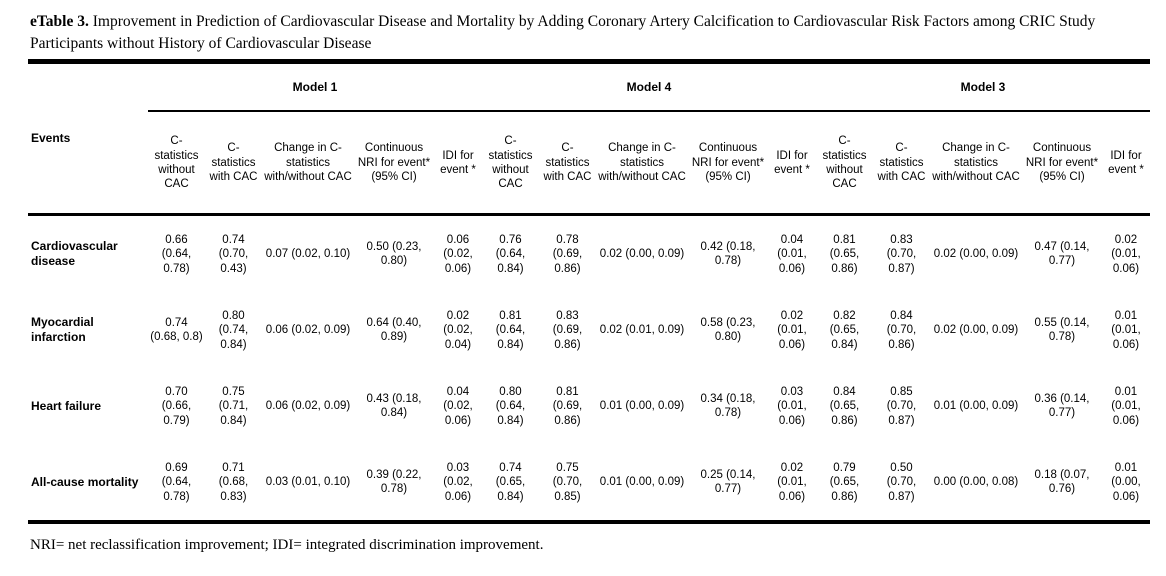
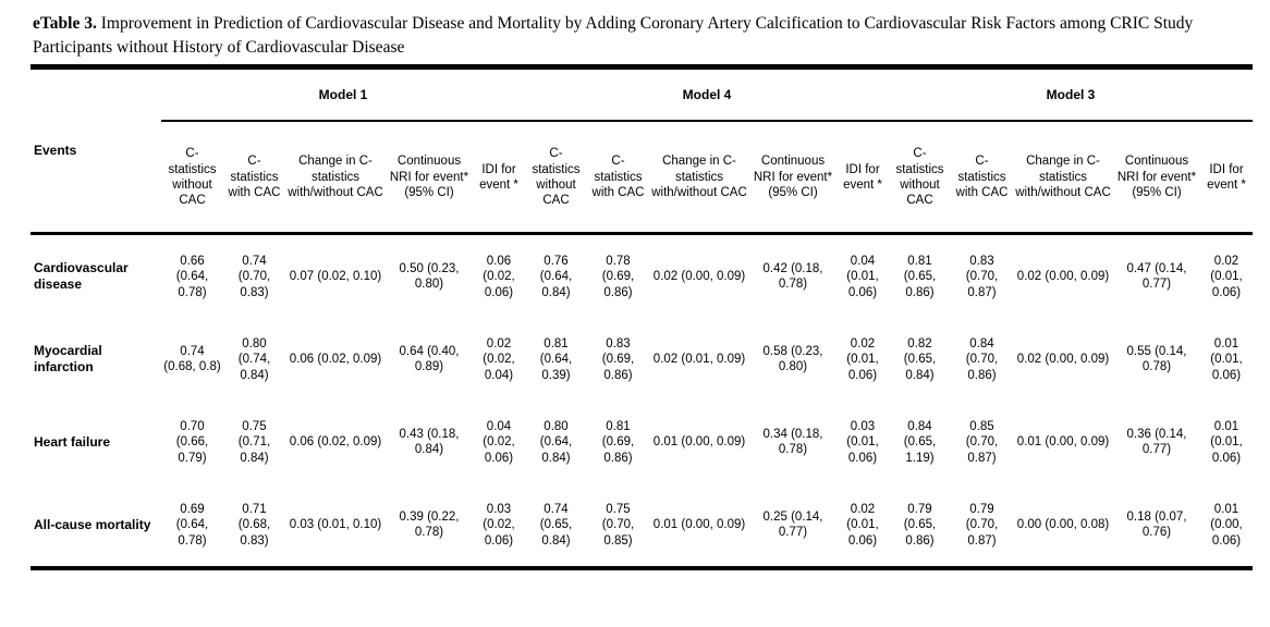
  eTable 3. Improvement in Prediction of Cardiovascular Disease and Mortality by Adding Coronary Artery Calcification to Cardiovascular Risk Factors among CRIC Study Participants without History of Cardiovascular Disease
  Events	Model 1	Model 4	Model 3
  C-statistics without CAC	C-statistics with CAC	Change in C-statistics with/without CAC	Continuous NRI for event* (95% CI)	IDI for event *	C-statistics without CAC	C-statistics with CAC	Change in C-statistics with/without CAC	Continuous NRI for event* (95% CI)	IDI for event *	C-statistics without CAC	C-statistics with CAC	Change in C-statistics with/without CAC	Continuous NRI for event* (95% CI)	IDI for event *
- Cardiovascular disease	0.66 (0.64, 0.78)	0.74 (0.70, 0.43)	0.07 (0.02, 0.10)	0.50 (0.23, 0.80)	0.06 (0.02, 0.06)	0.76 (0.64, 0.84)	0.78 (0.69, 0.86)	0.02 (0.00, 0.09)	0.42 (0.18, 0.78)	0.04 (0.01, 0.06)	0.81 (0.65, 0.86)	0.83 (0.70, 0.87)	0.02 (0.00, 0.09)	0.47 (0.14, 0.77)	0.02 (0.01, 0.06)
+ Cardiovascular disease	0.66 (0.64, 0.78)	0.74 (0.70, 0.83)	0.07 (0.02, 0.10)	0.50 (0.23, 0.80)	0.06 (0.02, 0.06)	0.76 (0.64, 0.84)	0.78 (0.69, 0.86)	0.02 (0.00, 0.09)	0.42 (0.18, 0.78)	0.04 (0.01, 0.06)	0.81 (0.65, 0.86)	0.83 (0.70, 0.87)	0.02 (0.00, 0.09)	0.47 (0.14, 0.77)	0.02 (0.01, 0.06)
- Myocardial infarction	0.74 (0.68, 0.8)	0.80 (0.74, 0.84)	0.06 (0.02, 0.09)	0.64 (0.40, 0.89)	0.02 (0.02, 0.04)	0.81 (0.64, 0.84)	0.83 (0.69, 0.86)	0.02 (0.01, 0.09)	0.58 (0.23, 0.80)	0.02 (0.01, 0.06)	0.82 (0.65, 0.84)	0.84 (0.70, 0.86)	0.02 (0.00, 0.09)	0.55 (0.14, 0.78)	0.01 (0.01, 0.06)
+ Myocardial infarction	0.74 (0.68, 0.8)	0.80 (0.74, 0.84)	0.06 (0.02, 0.09)	0.64 (0.40, 0.89)	0.02 (0.02, 0.04)	0.81 (0.64, 0.39)	0.83 (0.69, 0.86)	0.02 (0.01, 0.09)	0.58 (0.23, 0.80)	0.02 (0.01, 0.06)	0.82 (0.65, 0.84)	0.84 (0.70, 0.86)	0.02 (0.00, 0.09)	0.55 (0.14, 0.78)	0.01 (0.01, 0.06)
- Heart failure	0.70 (0.66, 0.79)	0.75 (0.71, 0.84)	0.06 (0.02, 0.09)	0.43 (0.18, 0.84)	0.04 (0.02, 0.06)	0.80 (0.64, 0.84)	0.81 (0.69, 0.86)	0.01 (0.00, 0.09)	0.34 (0.18, 0.78)	0.03 (0.01, 0.06)	0.84 (0.65, 0.86)	0.85 (0.70, 0.87)	0.01 (0.00, 0.09)	0.36 (0.14, 0.77)	0.01 (0.01, 0.06)
+ Heart failure	0.70 (0.66, 0.79)	0.75 (0.71, 0.84)	0.06 (0.02, 0.09)	0.43 (0.18, 0.84)	0.04 (0.02, 0.06)	0.80 (0.64, 0.84)	0.81 (0.69, 0.86)	0.01 (0.00, 0.09)	0.34 (0.18, 0.78)	0.03 (0.01, 0.06)	0.84 (0.65, 1.19)	0.85 (0.70, 0.87)	0.01 (0.00, 0.09)	0.36 (0.14, 0.77)	0.01 (0.01, 0.06)
- All-cause mortality	0.69 (0.64, 0.78)	0.71 (0.68, 0.83)	0.03 (0.01, 0.10)	0.39 (0.22, 0.78)	0.03 (0.02, 0.06)	0.74 (0.65, 0.84)	0.75 (0.70, 0.85)	0.01 (0.00, 0.09)	0.25 (0.14, 0.77)	0.02 (0.01, 0.06)	0.79 (0.65, 0.86)	0.50 (0.70, 0.87)	0.00 (0.00, 0.08)	0.18 (0.07, 0.76)	0.01 (0.00, 0.06)
+ All-cause mortality	0.69 (0.64, 0.78)	0.71 (0.68, 0.83)	0.03 (0.01, 0.10)	0.39 (0.22, 0.78)	0.03 (0.02, 0.06)	0.74 (0.65, 0.84)	0.75 (0.70, 0.85)	0.01 (0.00, 0.09)	0.25 (0.14, 0.77)	0.02 (0.01, 0.06)	0.79 (0.65, 0.86)	0.79 (0.70, 0.87)	0.00 (0.00, 0.08)	0.18 (0.07, 0.76)	0.01 (0.00, 0.06)
- NRI= net reclassification improvement; IDI= integrated discrimination improvement.
